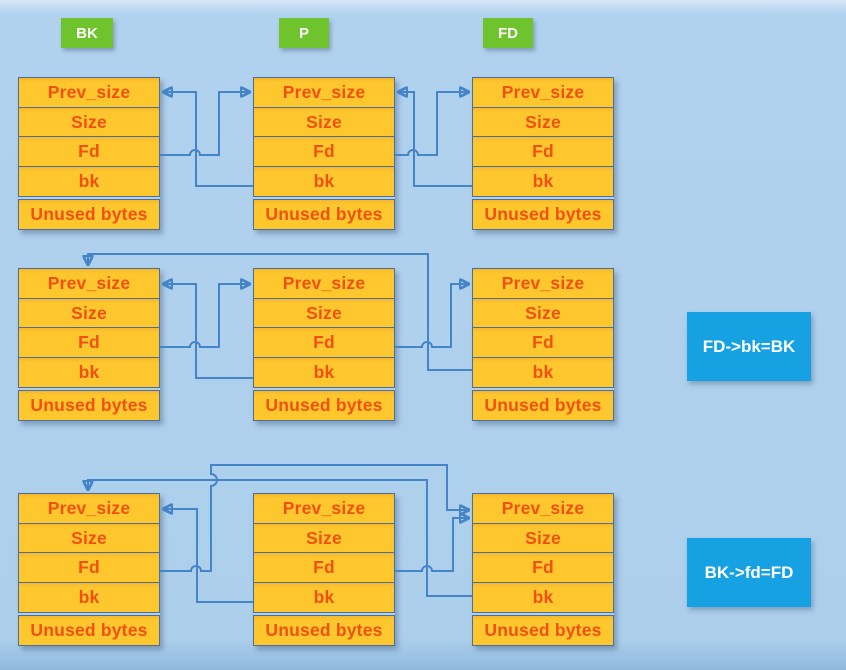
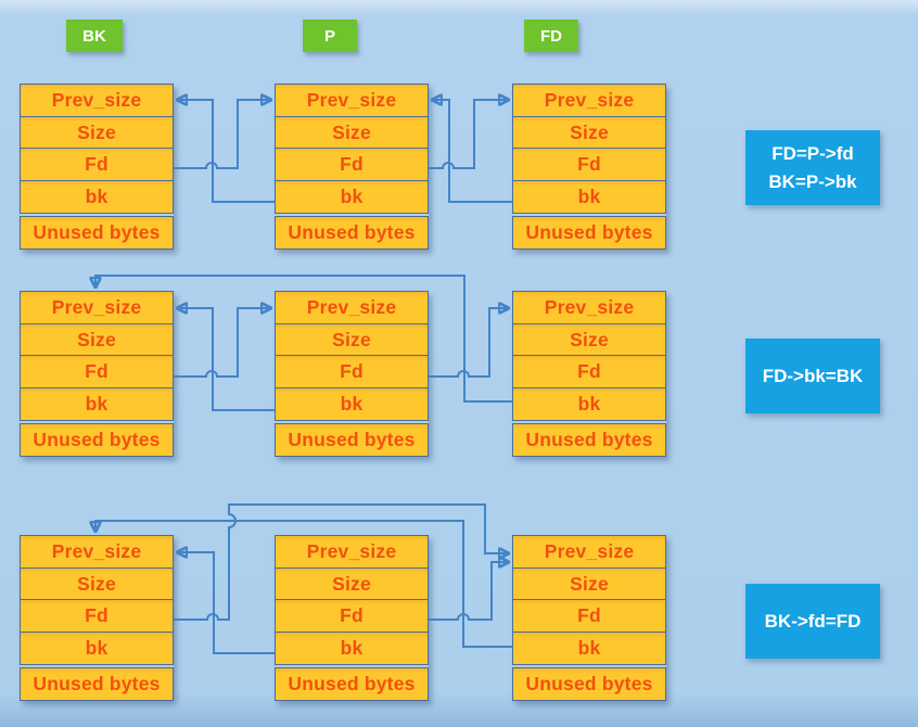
  BK
  P
  FD
  Prev_size
  Size
  Fd
  bk
  Unused bytes
  Prev_size
  Size
  Fd
  bk
  Unused bytes
  Prev_size
  Size
  Fd
  bk
  Unused bytes
  Prev_size
  Size
  Fd
  bk
  Unused bytes
  Prev_size
  Size
  Fd
  bk
  Unused bytes
  Prev_size
  Size
  Fd
  bk
  Unused bytes
  Prev_size
  Size
  Fd
  bk
  Unused bytes
  Prev_size
  Size
  Fd
  bk
  Unused bytes
  Prev_size
  Size
  Fd
  bk
  Unused bytes
+ FD=P->fd
+ BK=P->bk
  FD->bk=BK
  BK->fd=FD
